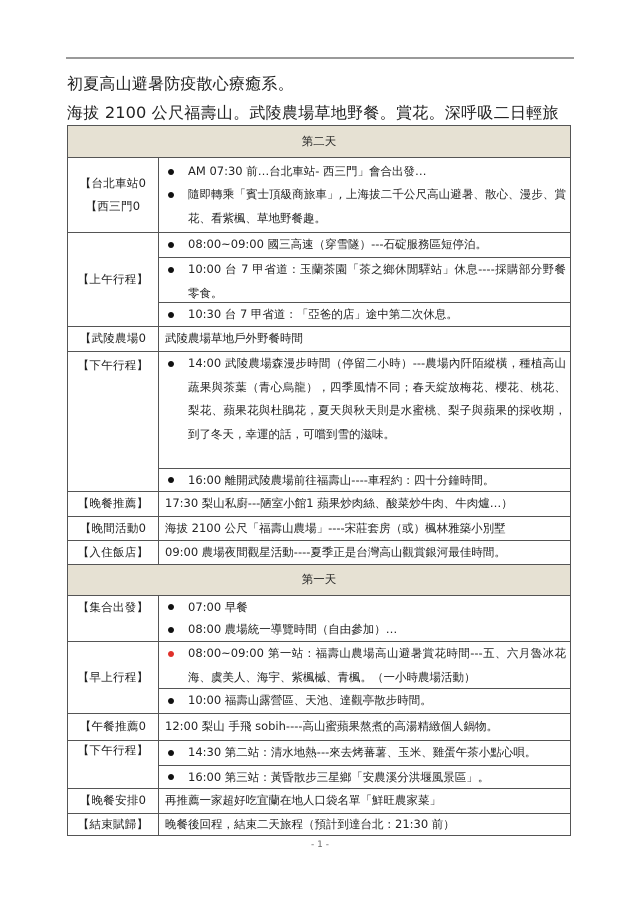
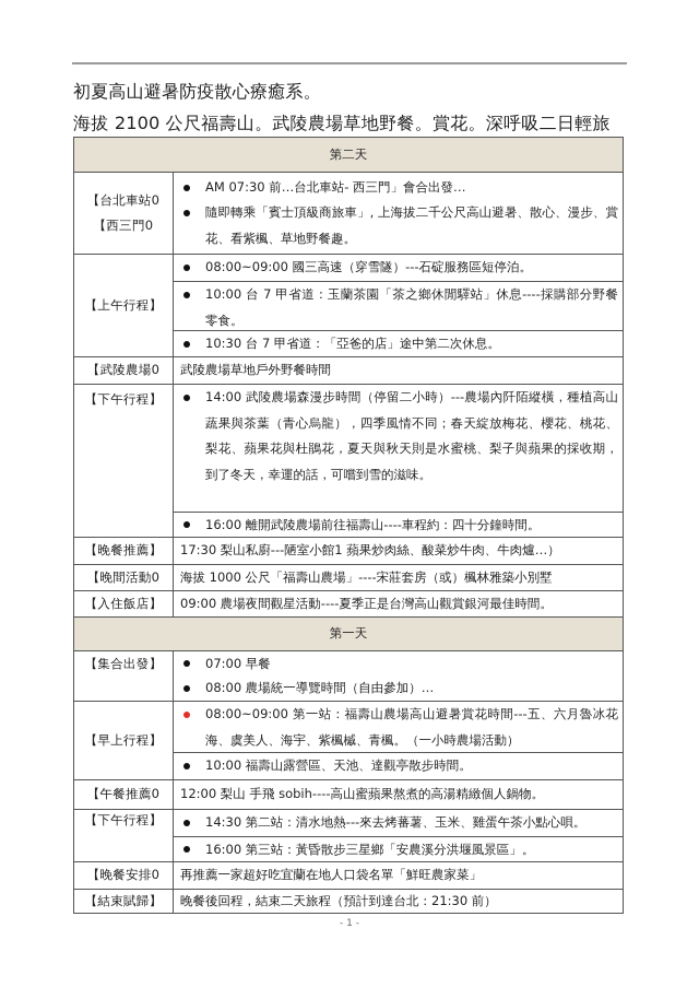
  初夏高山避暑防疫散心療癒系。
  海拔 2100 公尺福壽山。武陵農場草地野餐。賞花。深呼吸二日輕旅
  第二天
  【台北車站0 【西三門0	AM 07:30 前…台北車站- 西三門」會合出發… 隨即轉乘「賓士頂級商旅車」, 上海拔二千公尺高山避暑、散心、漫步、賞花、看紫楓、草地野餐趣。
  【上午行程】	08:00~09:00 國三高速（穿雪隧）---石碇服務區短停泊。 10:00 台 7 甲省道：玉蘭茶園「茶之鄉休閒驛站」休息----採購部分野餐零食。 10:30 台 7 甲省道：「亞爸的店」途中第二次休息。
  【武陵農場0	武陵農場草地戶外野餐時間
  【下午行程】	14:00 武陵農場森漫步時間（停留二小時）---農場內阡陌縱橫，種植高山蔬果與茶葉（青心烏龍），四季風情不同；春天綻放梅花、櫻花、桃花、梨花、蘋果花與杜鵑花，夏天與秋天則是水蜜桃、梨子與蘋果的採收期，到了冬天，幸運的話，可嚐到雪的滋味。 16:00 離開武陵農場前往福壽山----車程約：四十分鐘時間。
  【晚餐推薦】	17:30 梨山私廚---陋室小館1 蘋果炒肉絲、酸菜炒牛肉、牛肉爐…）
- 【晚間活動0	海拔 2100 公尺「福壽山農場」----宋莊套房（或）楓林雅築小別墅
+ 【晚間活動0	海拔 1000 公尺「福壽山農場」----宋莊套房（或）楓林雅築小別墅
  【入住飯店】	09:00 農場夜間觀星活動----夏季正是台灣高山觀賞銀河最佳時間。
  第一天
  【集合出發】	07:00 早餐 08:00 農場統一導覽時間（自由參加）…
  【早上行程】	08:00~09:00 第一站：福壽山農場高山避暑賞花時間---五、六月魯冰花海、虞美人、海宇、紫楓槭、青楓。（一小時農場活動） 10:00 福壽山露營區、天池、達觀亭散步時間。
  【午餐推薦0	12:00 梨山 手飛 sobih----高山蜜蘋果熬煮的高湯精緻個人鍋物。
  【下午行程】	14:30 第二站：清水地熱---來去烤蕃薯、玉米、雞蛋午茶小點心唄。 16:00 第三站：黃昏散步三星鄉「安農溪分洪堰風景區」。
  【晚餐安排0	再推薦一家超好吃宜蘭在地人口袋名單「鮮旺農家菜」
  【結束賦歸】	晚餐後回程，結束二天旅程（預計到達台北：21:30 前）
  - 1 -
